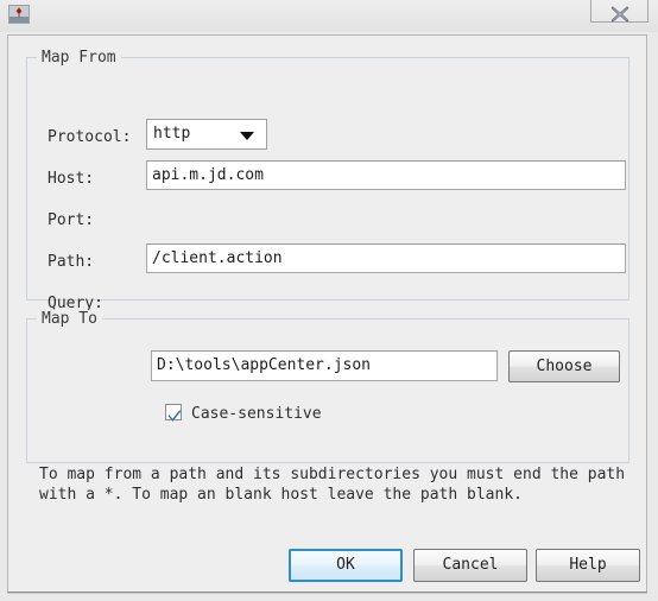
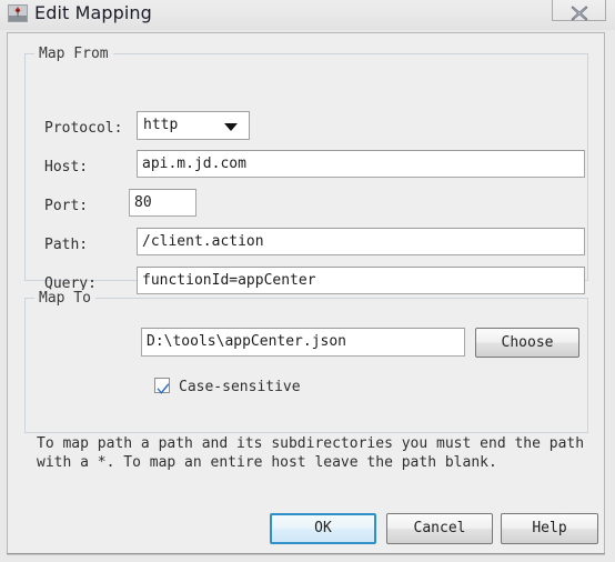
+ Edit Mapping
  Map From
  Protocol:
  http
  Host:
  api.m.jd.com
  Port:
+ 80
  Path:
  /client.action
  Query:
+ functionId=appCenter
  Map To
  D:\tools\appCenter.json
  Choose
  Case-sensitive
- To map from a path and its subdirectories you must end the path
+ To map path a path and its subdirectories you must end the path
- with a *. To map an blank host leave the path blank.
+ with a *. To map an entire host leave the path blank.
  OK
  Cancel
  Help
